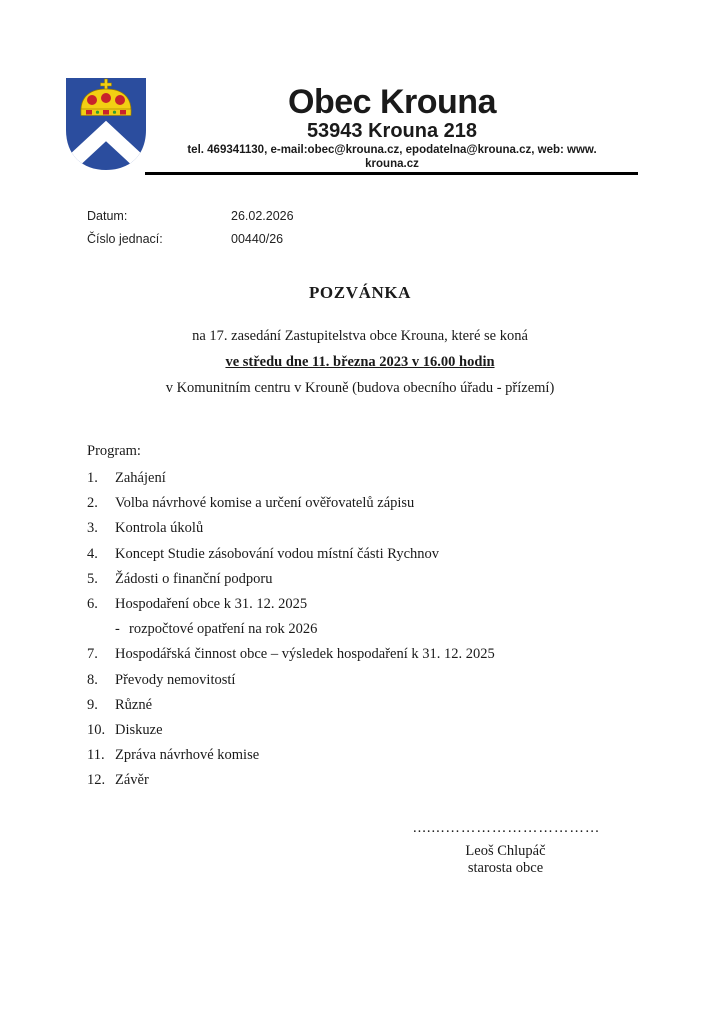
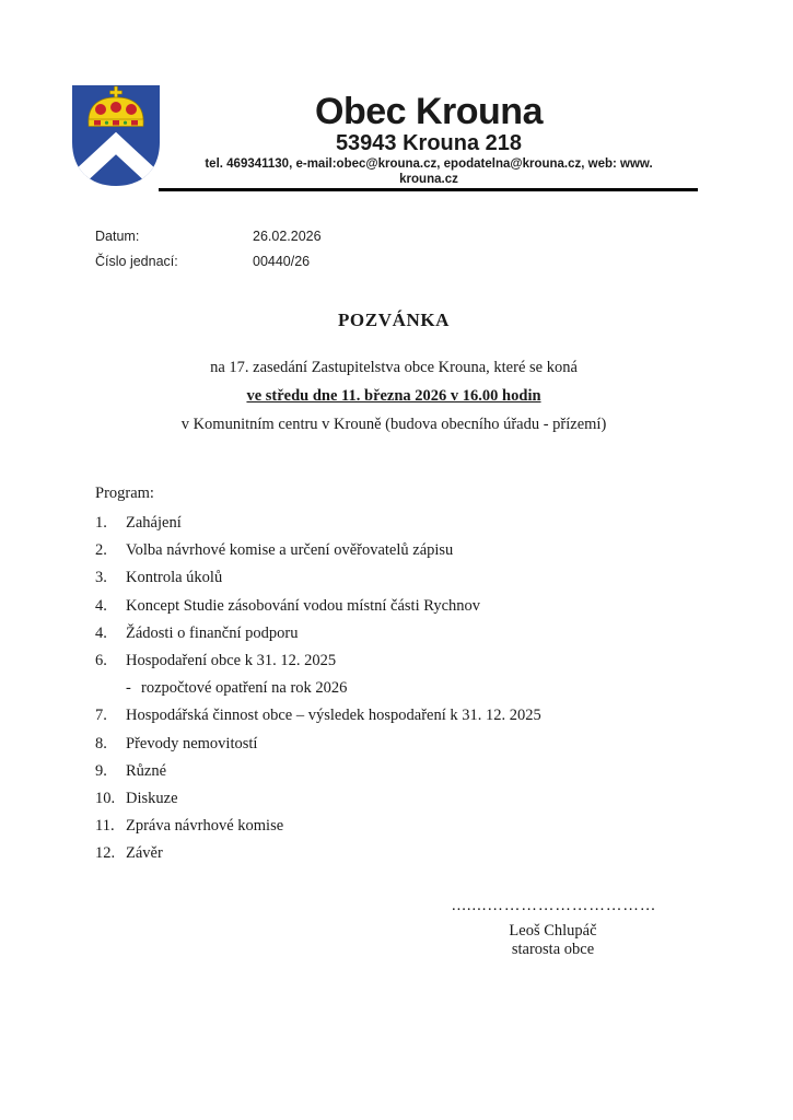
  Obec Krouna
  53943 Krouna 218
  tel. 469341130, e-mail:obec@krouna.cz, epodatelna@krouna.cz, web: www.
  krouna.cz
  Datum:
  26.02.2026
  Číslo jednací:
  00440/26
  POZVÁNKA
  na 17. zasedání Zastupitelstva obce Krouna, které se koná
- ve středu dne 11. března 2023 v 16.00 hodin
+ ve středu dne 11. března 2026 v 16.00 hodin
  v Komunitním centru v Krouně (budova obecního úřadu - přízemí)
  Program:
  1. Zahájení
  2. Volba návrhové komise a určení ověřovatelů zápisu
  3. Kontrola úkolů
  4. Koncept Studie zásobování vodou místní části Rychnov
- 5. Žádosti o finanční podporu
+ 4. Žádosti o finanční podporu
  6. Hospodaření obce k 31. 12. 2025
  - rozpočtové opatření na rok 2026
  7. Hospodářská činnost obce – výsledek hospodaření k 31. 12. 2025
  8. Převody nemovitostí
  9. Různé
  10. Diskuze
  11. Zpráva návrhové komise
  12. Závěr
  .......…………………………
  Leoš Chlupáč
  starosta obce
